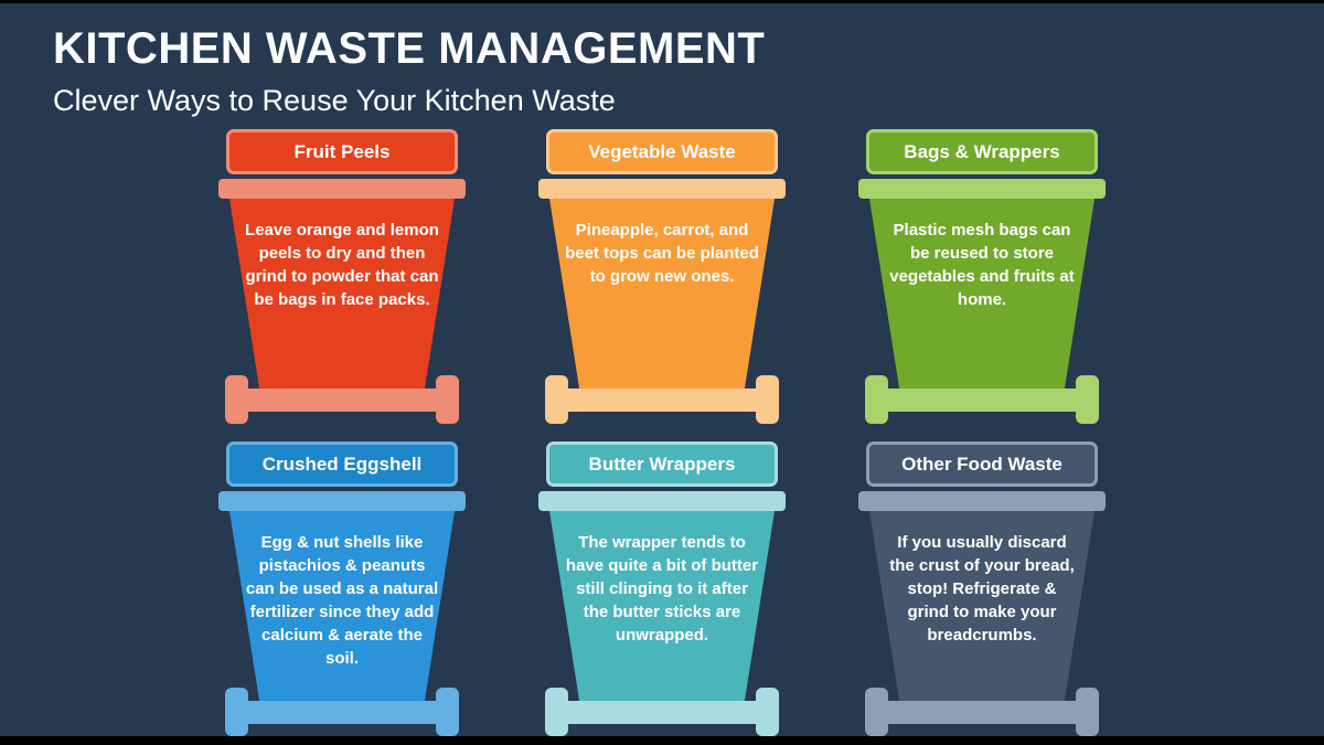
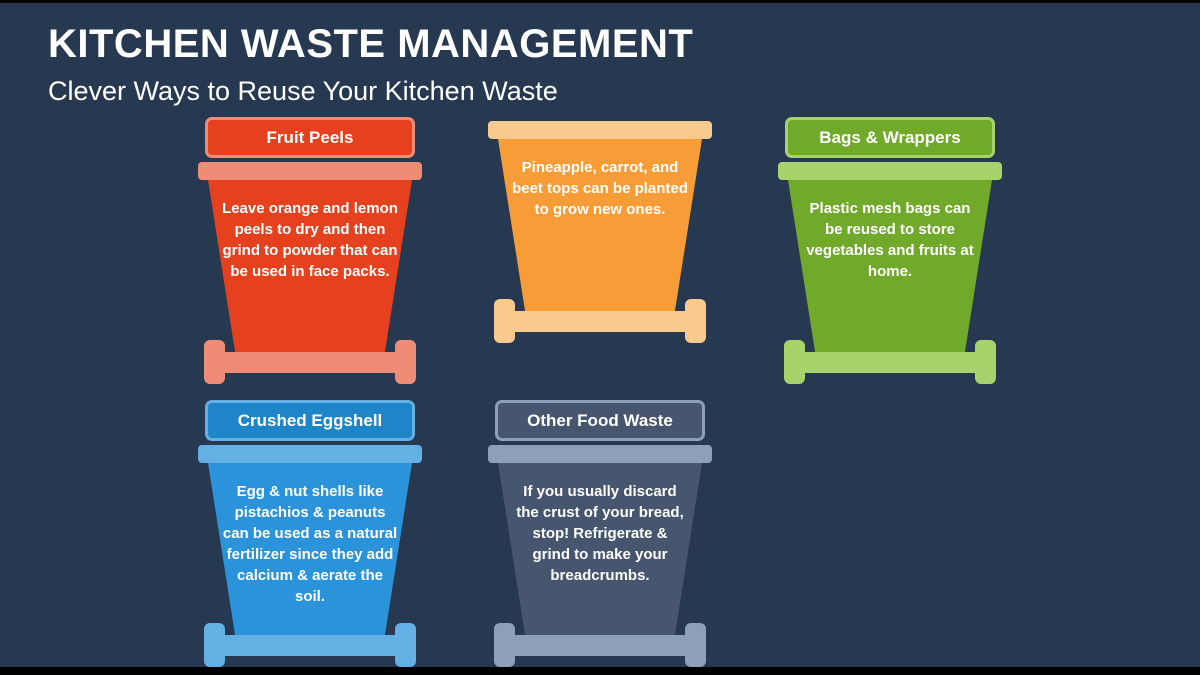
  KITCHEN WASTE MANAGEMENT
  Clever Ways to Reuse Your Kitchen Waste
  Fruit Peels
- Leave orange and lemon peels to dry and then grind to powder that can be bags in face packs.
+ Leave orange and lemon peels to dry and then grind to powder that can be used in face packs.
- Vegetable Waste
  Pineapple, carrot, and beet tops can be planted to grow new ones.
  Bags & Wrappers
  Plastic mesh bags can be reused to store vegetables and fruits at home.
  Crushed Eggshell
  Egg & nut shells like pistachios & peanuts can be used as a natural fertilizer since they add calcium & aerate the soil.
- Butter Wrappers
- The wrapper tends to have quite a bit of butter still clinging to it after the butter sticks are unwrapped.
  Other Food Waste
  If you usually discard the crust of your bread, stop! Refrigerate & grind to make your breadcrumbs.
